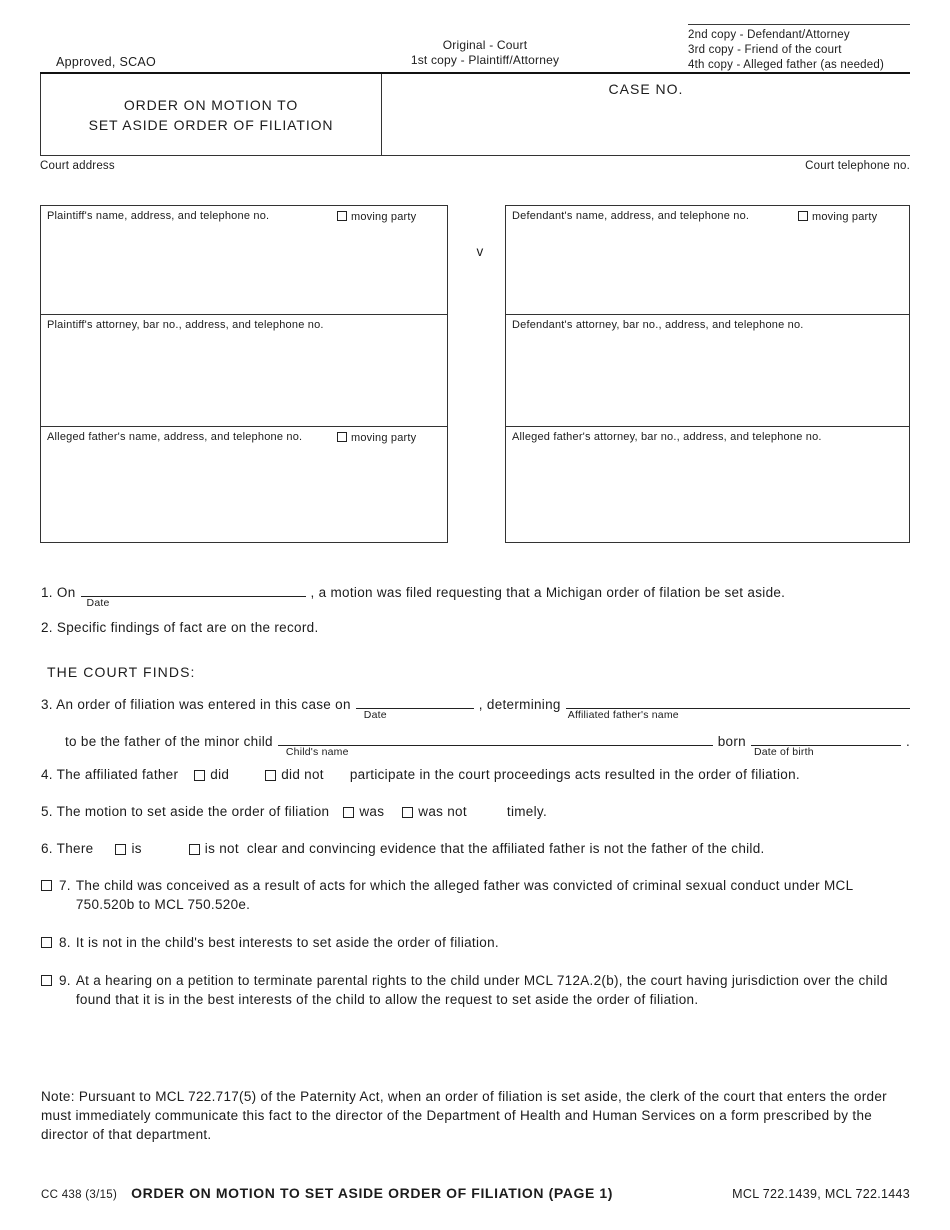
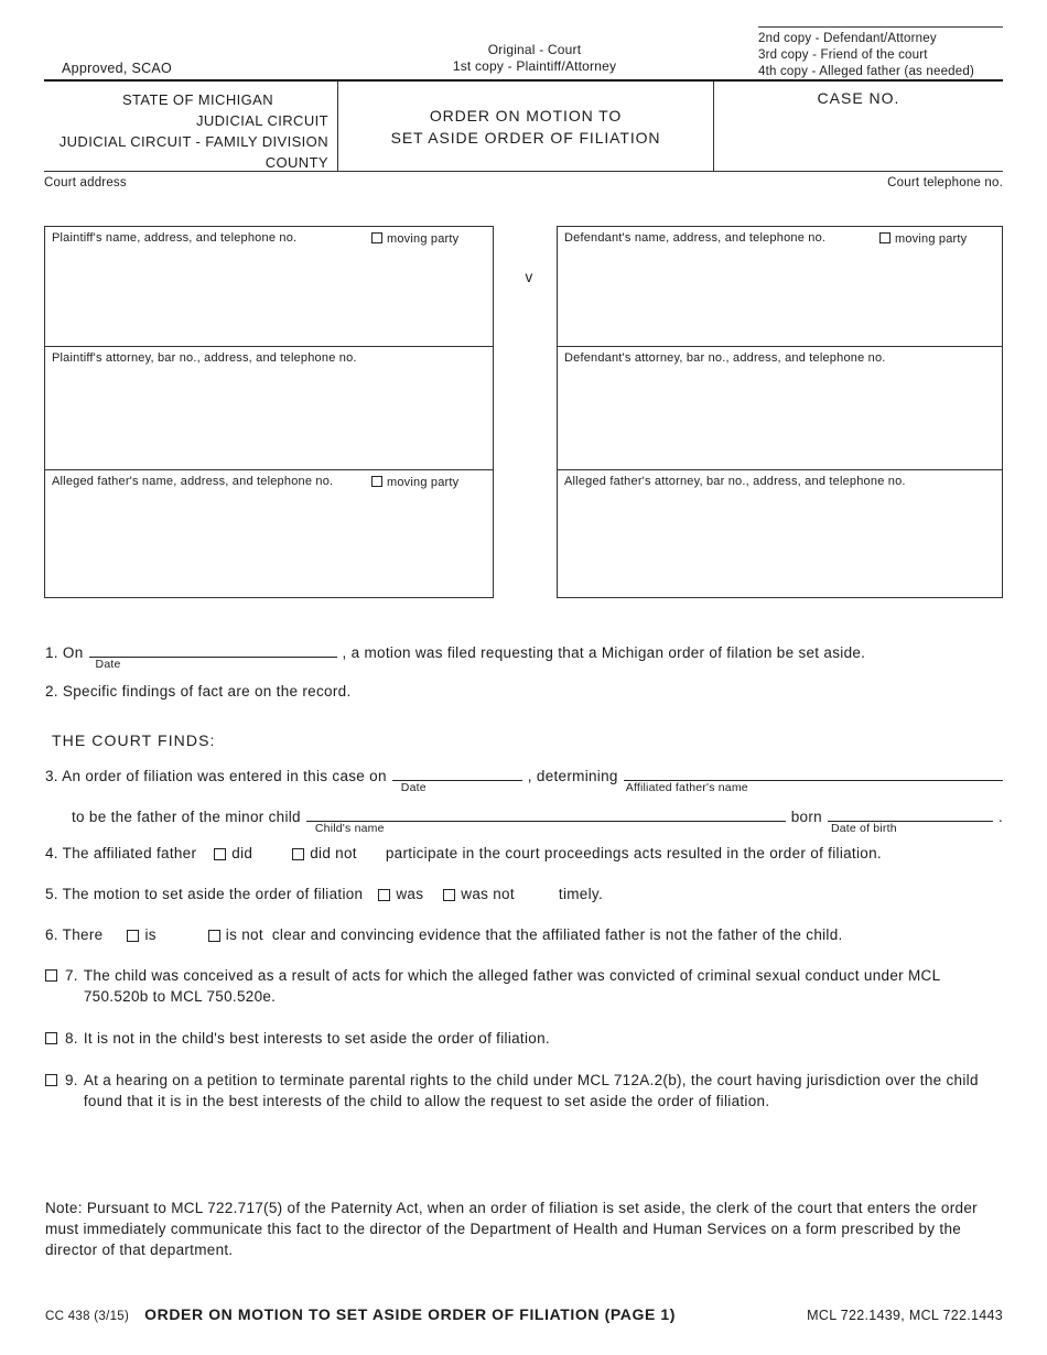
  Approved, SCAO
  Original - Court
  1st copy - Plaintiff/Attorney
  2nd copy - Defendant/Attorney
  3rd copy - Friend of the court
  4th copy - Alleged father (as needed)
+ STATE OF MICHIGAN
+ JUDICIAL CIRCUIT
+ JUDICIAL CIRCUIT - FAMILY DIVISION
+ COUNTY
  ORDER ON MOTION TO
  SET ASIDE ORDER OF FILIATION
  CASE NO.
  Court address
  Court telephone no.
  Plaintiff's name, address, and telephone no.
  moving party
  Defendant's name, address, and telephone no.
  moving party
  Plaintiff's attorney, bar no., address, and telephone no.
  Defendant's attorney, bar no., address, and telephone no.
  Alleged father's name, address, and telephone no.
  moving party
  Alleged father's attorney, bar no., address, and telephone no.
  v
  1. On
  Date
  , a motion was filed requesting that a Michigan order of filation be set aside.
  2. Specific findings of fact are on the record.
  THE COURT FINDS:
  3. An order of filiation was entered in this case on
  Date
  , determining
  Affiliated father's name
  to be the father of the minor child
  Child's name
  born
  Date of birth
  .
  4. The affiliated father
  did
  did not
  participate in the court proceedings acts resulted in the order of filiation.
  5. The motion to set aside the order of filiation
  was
  was not
  timely.
  6. There
  is
  is not
  clear and convincing evidence that the affiliated father is not the father of the child.
  7.
  The child was conceived as a result of acts for which the alleged father was convicted of criminal sexual conduct under MCL 750.520b to MCL 750.520e.
  8.
  It is not in the child's best interests to set aside the order of filiation.
  9.
  At a hearing on a petition to terminate parental rights to the child under MCL 712A.2(b), the court having jurisdiction over the child found that it is in the best interests of the child to allow the request to set aside the order of filiation.
  Note: Pursuant to MCL 722.717(5) of the Paternity Act, when an order of filiation is set aside, the clerk of the court that enters the order must immediately communicate this fact to the director of the Department of Health and Human Services on a form prescribed by the director of that department.
  CC 438 (3/15)
  ORDER ON MOTION TO SET ASIDE ORDER OF FILIATION (PAGE 1)
  MCL 722.1439, MCL 722.1443
